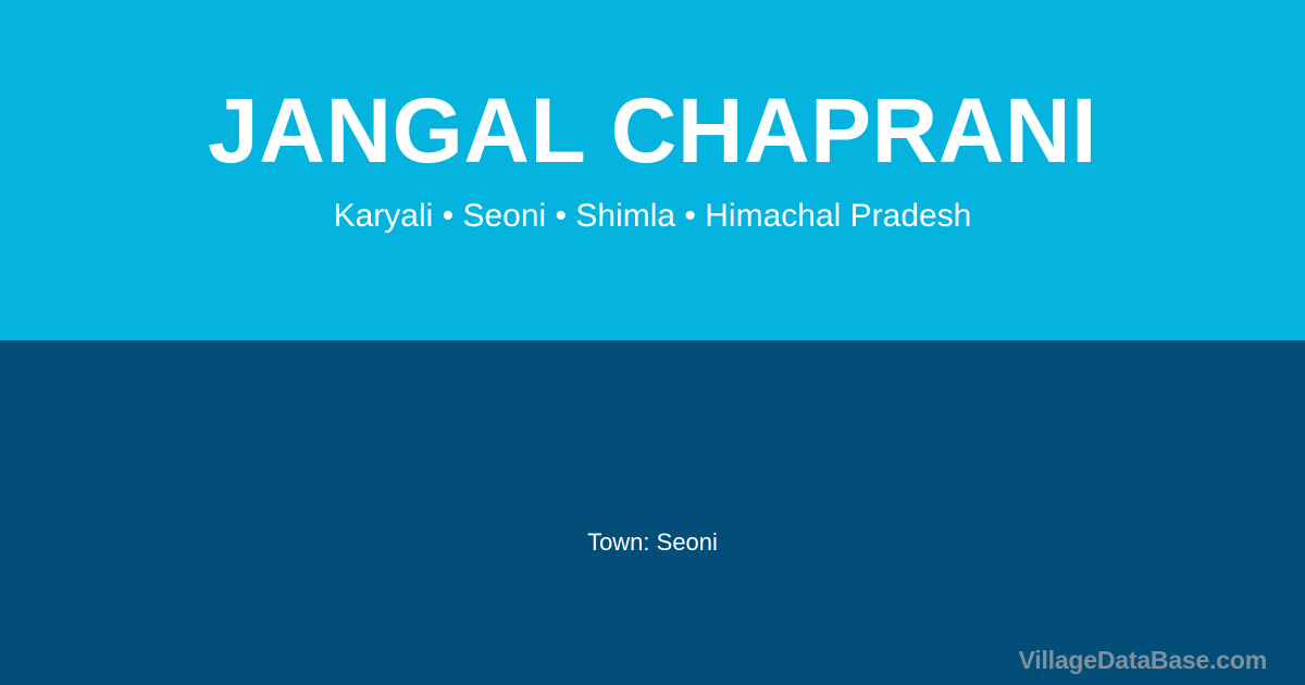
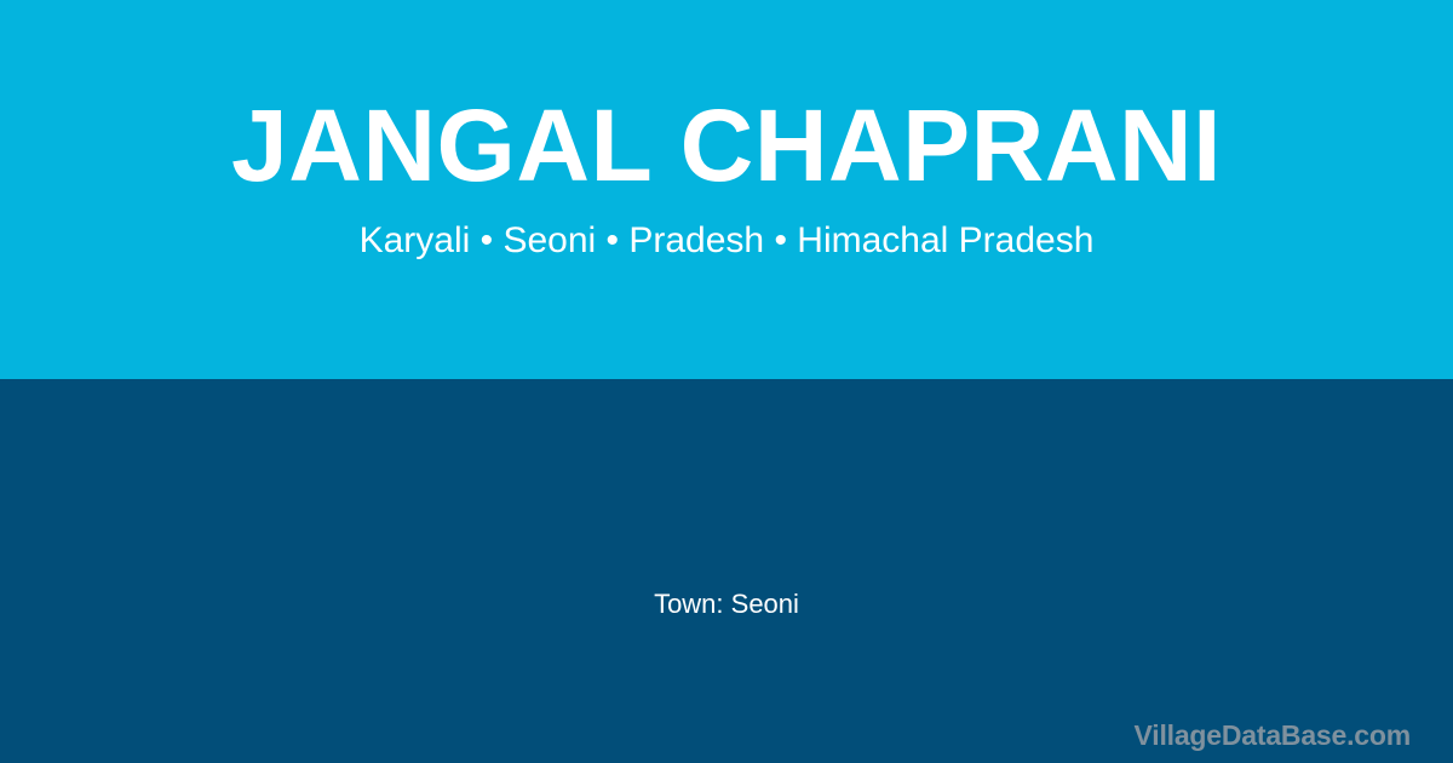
  JANGAL CHAPRANI
- Karyali • Seoni • Shimla • Himachal Pradesh
+ Karyali • Seoni • Pradesh • Himachal Pradesh
  Town: Seoni
  VillageDataBase.com
